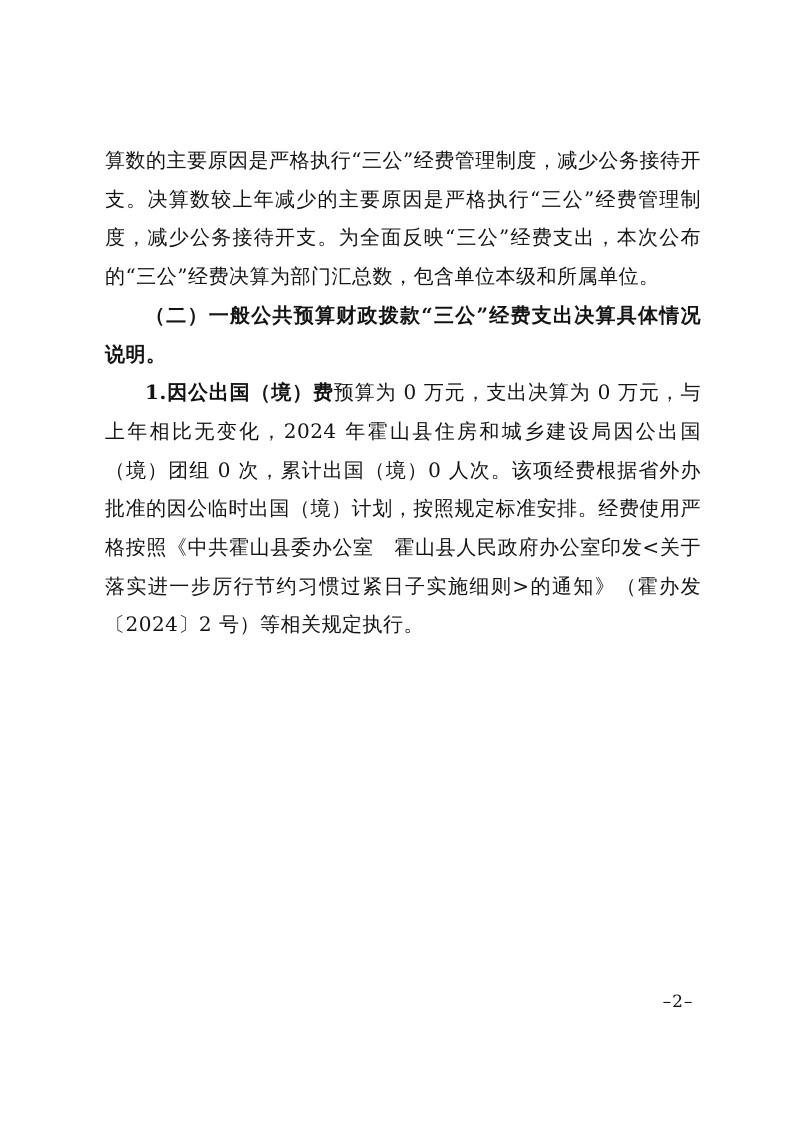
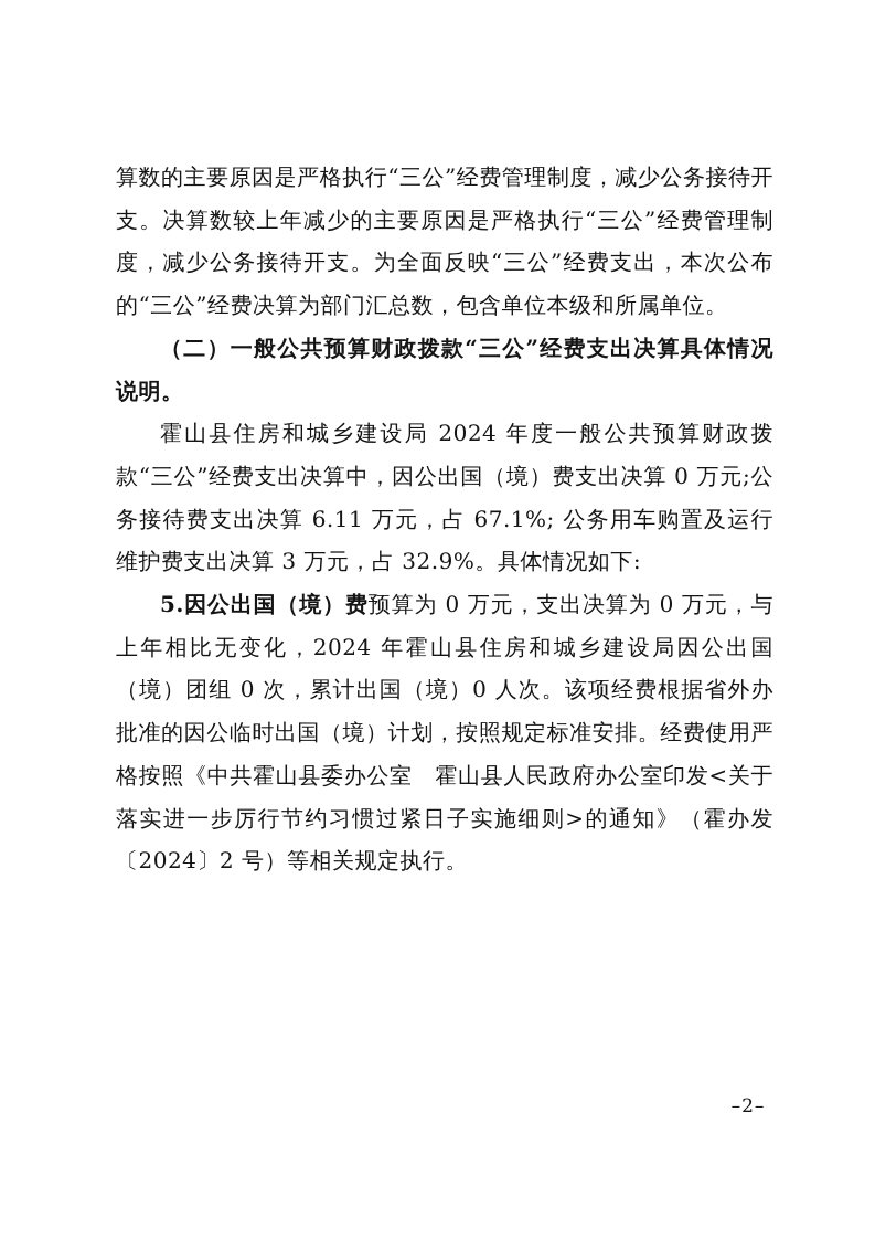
  算数的主要原因是严格执行“三公”经费管理制度，减少公务接待开支。决算数较上年减少的主要原因是严格执行“三公”经费管理制度，减少公务接待开支。为全面反映“三公”经费支出，本次公布的“三公”经费决算为部门汇总数，包含单位本级和所属单位。
  （二）一般公共预算财政拨款“三公”经费支出决算具体情况说明。
+ 霍山县住房和城乡建设局 2024 年度一般公共预算财政拨款“三公”经费支出决算中，因公出国（境）费支出决算 0 万元;公务接待费支出决算 6.11 万元，占 67.1%; 公务用车购置及运行维护费支出决算 3 万元，占 32.9%。具体情况如下:
- 1.因公出国（境）费预算为 0 万元，支出决算为 0 万元，与上年相比无变化，2024 年霍山县住房和城乡建设局因公出国（境）团组 0 次，累计出国（境）0 人次。该项经费根据省外办批准的因公临时出国（境）计划，按照规定标准安排。经费使用严格按照《中共霍山县委办公室 霍山县人民政府办公室印发<关于落实进一步厉行节约习惯过紧日子实施细则>的通知》（霍办发〔2024〕2 号）等相关规定执行。
+ 5.因公出国（境）费预算为 0 万元，支出决算为 0 万元，与上年相比无变化，2024 年霍山县住房和城乡建设局因公出国（境）团组 0 次，累计出国（境）0 人次。该项经费根据省外办批准的因公临时出国（境）计划，按照规定标准安排。经费使用严格按照《中共霍山县委办公室 霍山县人民政府办公室印发<关于落实进一步厉行节约习惯过紧日子实施细则>的通知》（霍办发〔2024〕2 号）等相关规定执行。
  –2–
